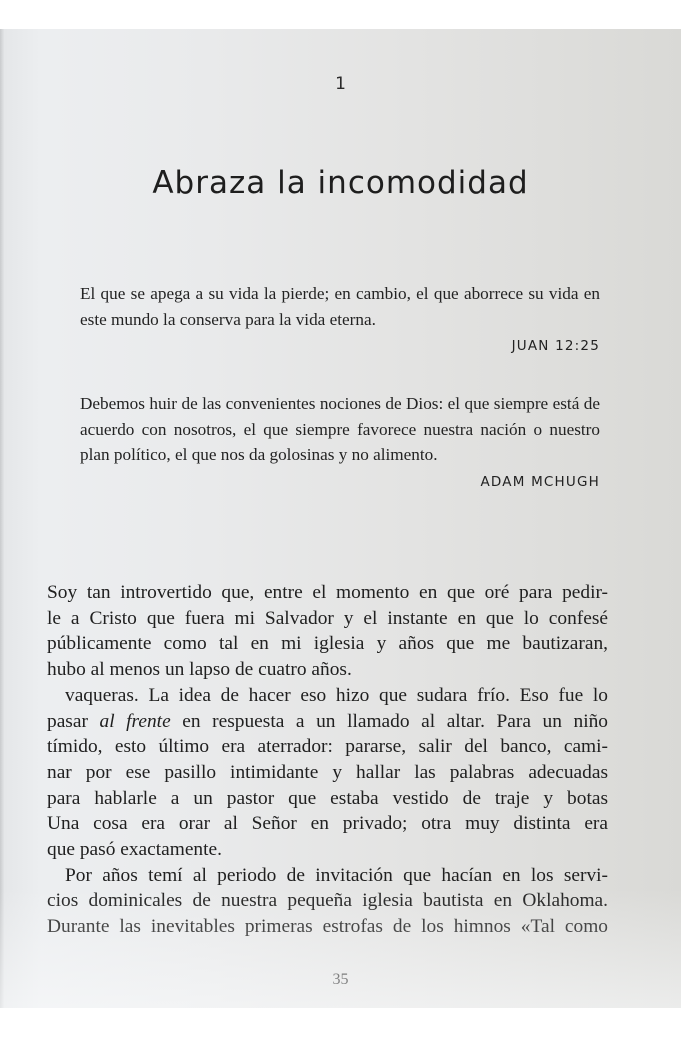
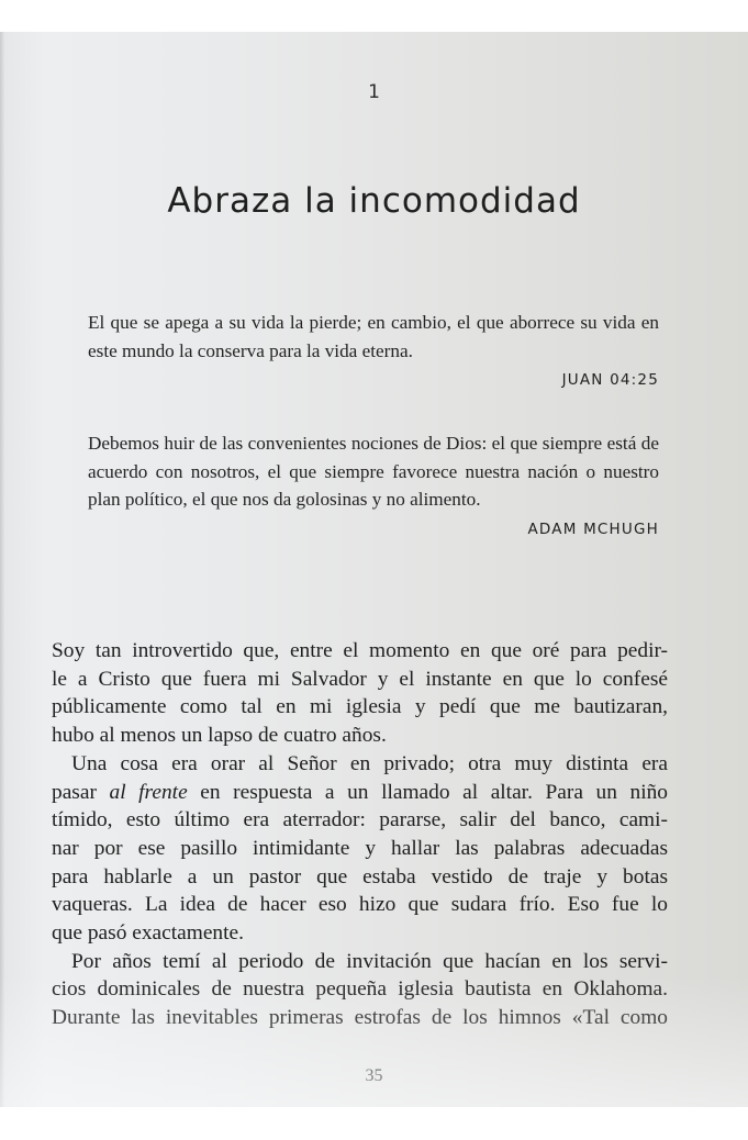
  1
  Abraza la incomodidad
  El que se apega a su vida la pierde; en cambio, el que aborrece su vida en este mundo la conserva para la vida eterna.
- JUAN 12:25
+ JUAN 04:25
  Debemos huir de las convenientes nociones de Dios: el que siempre está de acuerdo con nosotros, el que siempre favorece nuestra nación o nuestro plan político, el que nos da golosinas y no alimento.
  ADAM MCHUGH
  Soy tan introvertido que, entre el momento en que oré para pedir-
  le a Cristo que fuera mi Salvador y el instante en que lo confesé
- públicamente como tal en mi iglesia y años que me bautizaran,
+ públicamente como tal en mi iglesia y pedí que me bautizaran,
  hubo al menos un lapso de cuatro años.
- vaqueras. La idea de hacer eso hizo que sudara frío. Eso fue lo
+ Una cosa era orar al Señor en privado; otra muy distinta era
  pasar al frente en respuesta a un llamado al altar. Para un niño
  tímido, esto último era aterrador: pararse, salir del banco, cami-
  nar por ese pasillo intimidante y hallar las palabras adecuadas
  para hablarle a un pastor que estaba vestido de traje y botas
- Una cosa era orar al Señor en privado; otra muy distinta era
+ vaqueras. La idea de hacer eso hizo que sudara frío. Eso fue lo
  que pasó exactamente.
  Por años temí al periodo de invitación que hacían en los servi-
